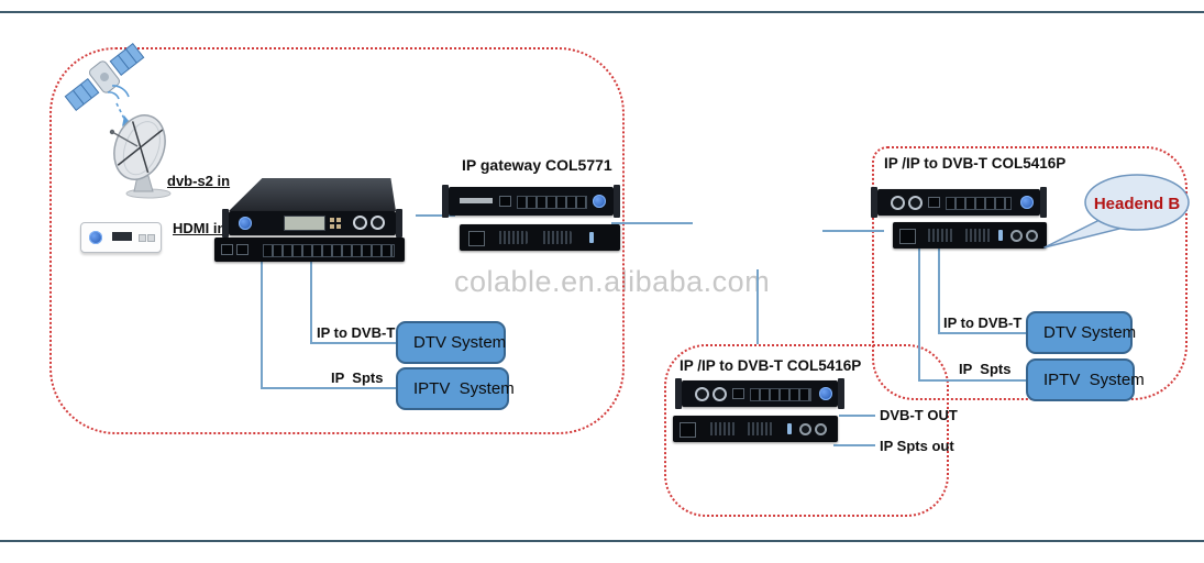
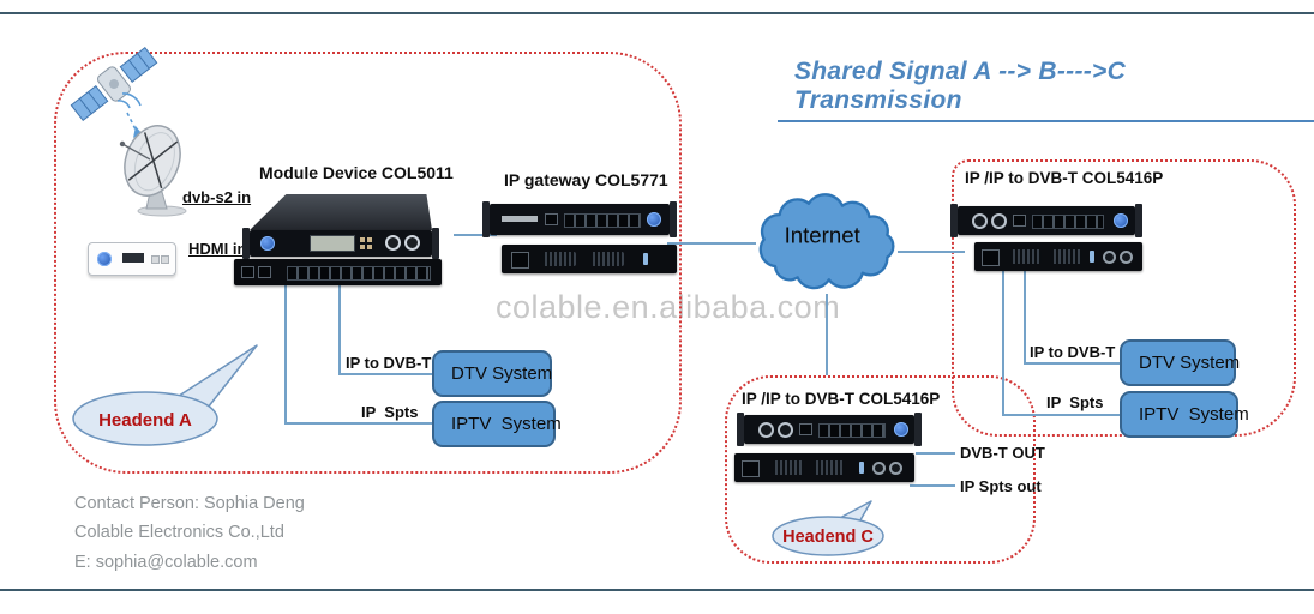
  colable.en.alibaba.co
+ Shared Signal A --> B---->C Transmission
  dvb-s2 in
  HDMI i
+ Module Device COL5011
  IP gateway COL5771
  IP to DVB-T
  IP Spts
  DTV System
  IPTV System
+ Headend A
+ Internet
  IP /IP to DVB-T COL5416P
- Headend B
  IP to DVB-T
  IP Spts
  DTV System
  IPTV System
  IP /IP to DVB-T COL5416P
  DVB-T OUT
  IP Spts out
+ Headend C
+ Contact Person: Sophia Deng
+ Colable Electronics Co.,Ltd
+ E: sophia@colable.com
